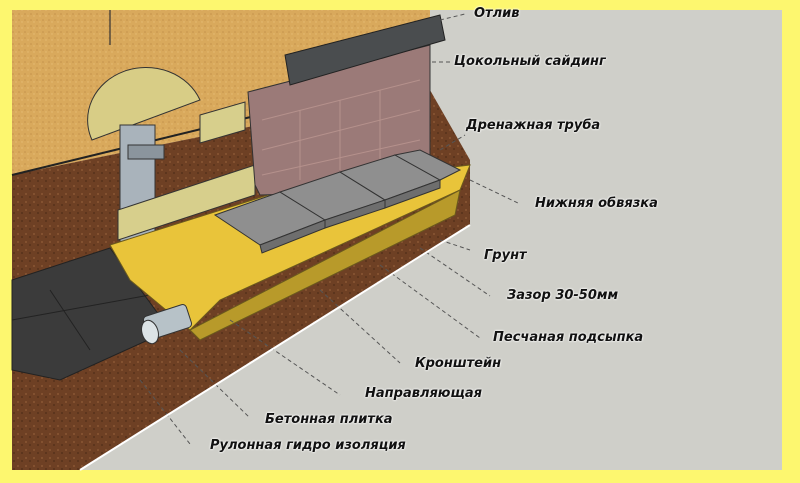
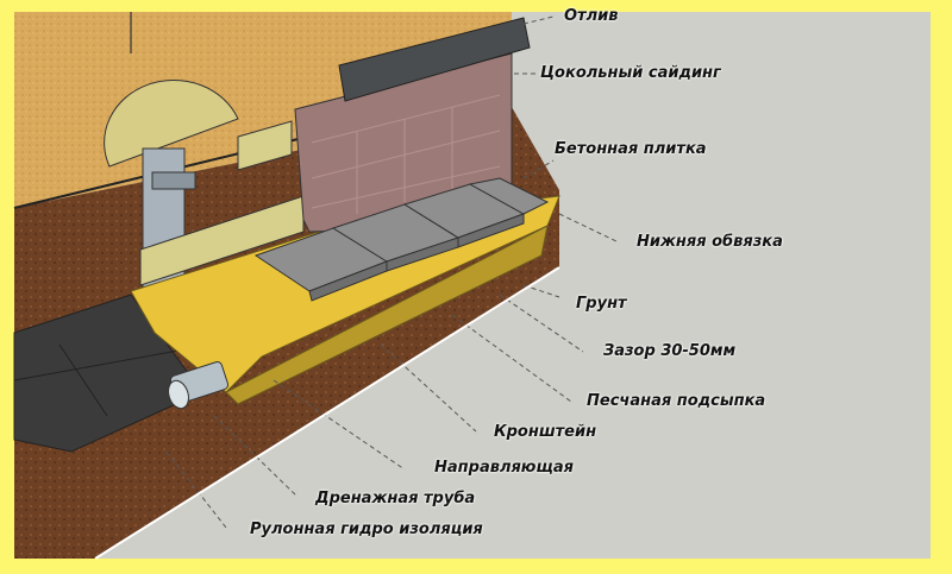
  Отлив
  Цокольный сайдинг
- Дренажная труба
+ Бетонная плитка
  Нижняя обвязка
  Грунт
  Зазор 30-50мм
  Песчаная подсыпка
  Кронштейн
  Направляющая
- Бетонная плитка
+ Дренажная труба
  Рулонная гидро изоляция
